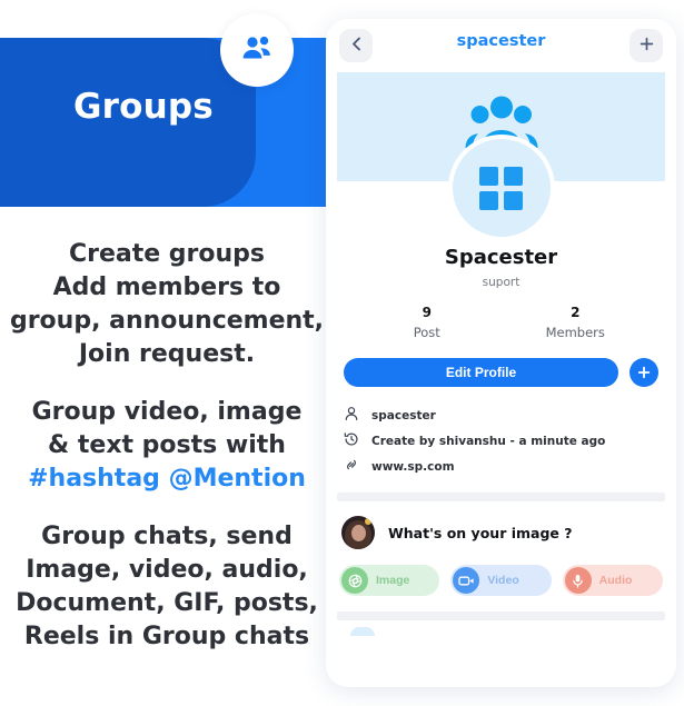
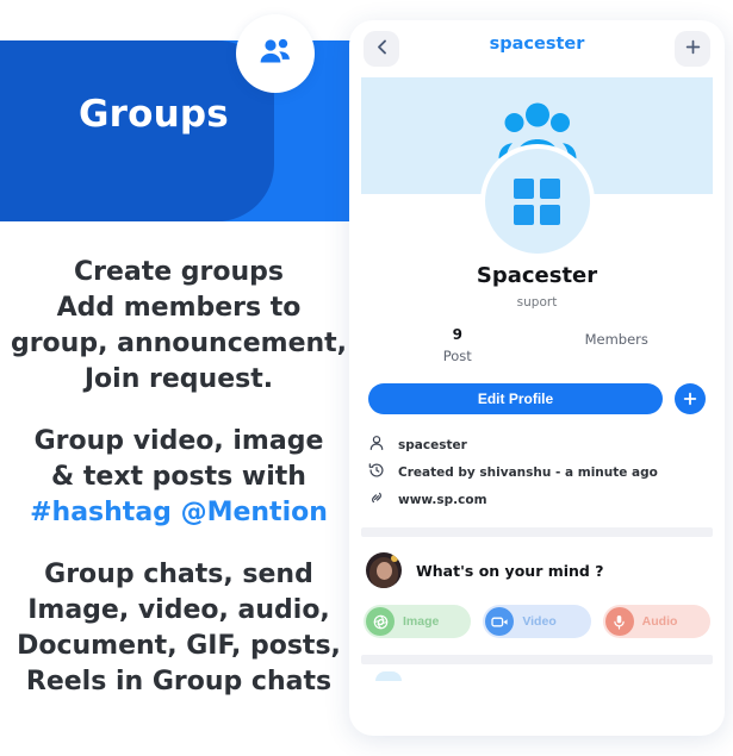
  Groups
  Create groups
  Add members to
  group, announcement,
  Join request.
  Group video, image
  & text posts with
  #hashtag @Mention
  Group chats, send
  Image, video, audio,
  Document, GIF, posts,
  Reels in Group chats
  spacester
  Spacester
  suport
  9
  Post
- 2
  Members
  Edit Profile
  spacester
- Create by shivanshu - a minute ago
+ Created by shivanshu - a minute ago
  www.sp.com
- What's on your image ?
+ What's on your mind ?
  Image
  Video
  Audio
